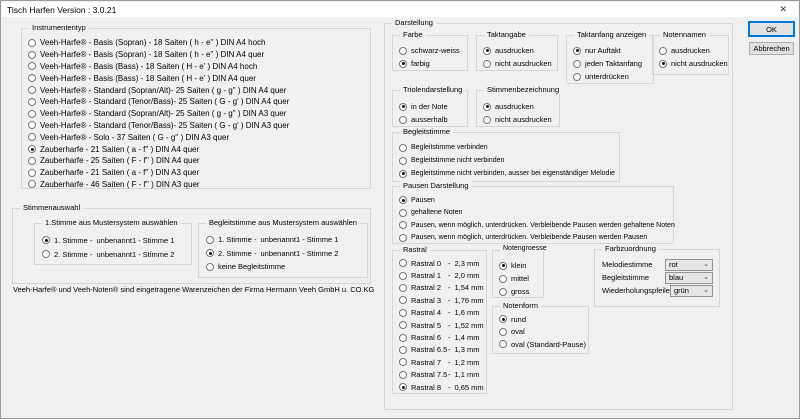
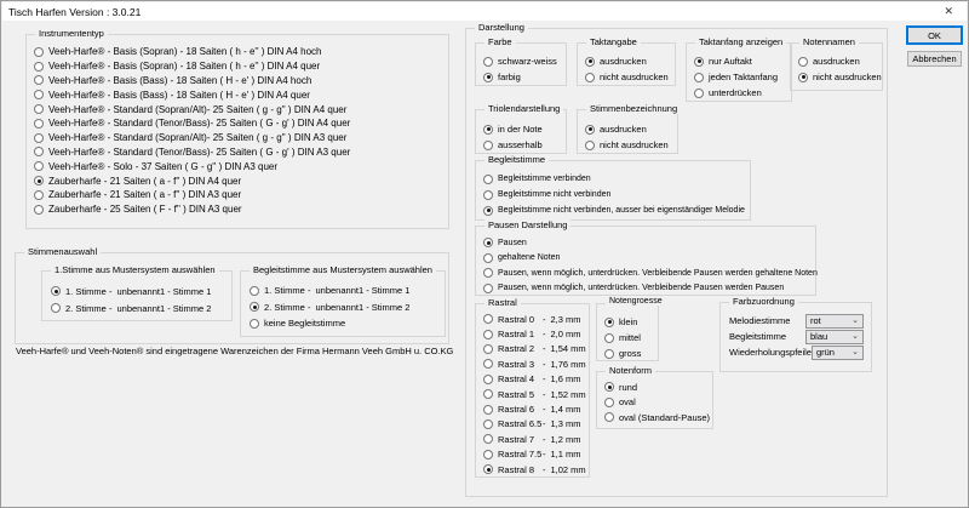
  Tisch Harfen Version : 3.0.21
  ✕
  Instrumententyp
  Veeh-Harfe® - Basis (Sopran) - 18 Saiten ( h - e'' ) DIN A4 hoch
  Veeh-Harfe® - Basis (Sopran) - 18 Saiten ( h - e'' ) DIN A4 quer
  Veeh-Harfe® - Basis (Bass) - 18 Saiten ( H - e' ) DIN A4 hoch
  Veeh-Harfe® - Basis (Bass) - 18 Saiten ( H - e' ) DIN A4 quer
  Veeh-Harfe® - Standard (Sopran/Alt)- 25 Saiten ( g - g'' ) DIN A4 quer
  Veeh-Harfe® - Standard (Tenor/Bass)- 25 Saiten ( G - g' ) DIN A4 quer
  Veeh-Harfe® - Standard (Sopran/Alt)- 25 Saiten ( g - g'' ) DIN A3 quer
  Veeh-Harfe® - Standard (Tenor/Bass)- 25 Saiten ( G - g' ) DIN A3 quer
  Veeh-Harfe® - Solo - 37 Saiten ( G - g'' ) DIN A3 quer
  Zauberharfe - 21 Saiten ( a - f'' ) DIN A4 quer
- Zauberharfe - 25 Saiten ( F - f'' ) DIN A4 quer
  Zauberharfe - 21 Saiten ( a - f'' ) DIN A3 quer
- Zauberharfe - 46 Saiten ( F - f'' ) DIN A3 quer
+ Zauberharfe - 25 Saiten ( F - f'' ) DIN A3 quer
  Stimmenauswahl
  1.Stimme aus Mustersystem auswählen
  1. Stimme
  -
  unbenannt1 - Stimme 1
  2. Stimme
  -
  unbenannt1 - Stimme 2
  Begleitstimme aus Mustersystem auswählen
  1. Stimme
  -
  unbenannt1 - Stimme 1
  2. Stimme
  -
  unbenannt1 - Stimme 2
  keine Begleitstimme
  Veeh-Harfe® und Veeh-Noten® sind eingetragene Warenzeichen der Firma Hermann Veeh GmbH u. CO.KG
  Darstellung
  Farbe
  schwarz-weiss
  farbig
  Taktangabe
  ausdrucken
  nicht ausdrucken
  Taktanfang anzeigen
  nur Auftakt
  jeden Taktanfang
  unterdrücken
  Notennamen
  ausdrucken
  nicht ausdrucken
  Triolendarstellung
  in der Note
  ausserhalb
  Stimmenbezeichnung
  ausdrucken
  nicht ausdrucken
  Begleitstimme
  Pausen Darstellung
  Rastral
  Rastral 0
  -
  2,3 mm
  Rastral 1
  -
  2,0 mm
  Rastral 2
  -
  1,54 mm
  Rastral 3
  -
  1,76 mm
  Rastral 4
  -
  1,6 mm
  Rastral 5
  -
  1,52 mm
  Rastral 6
  -
  1,4 mm
  Rastral 6.5
  -
  1,3 mm
  Rastral 7
  -
  1,2 mm
  Rastral 7.5
  -
  1,1 mm
  Rastral 8
  -
- 0,65 mm
+ 1,02 mm
  klein
  mittel
  gross
  Notenform
  rund
  oval
  oval (Standard-Pause)
  Farbzuordnung
  Melodiestimme
  rot
  Begleitstimme
  blau
  Wiederholungspfeile
  grün
  OK
  Abbrechen
